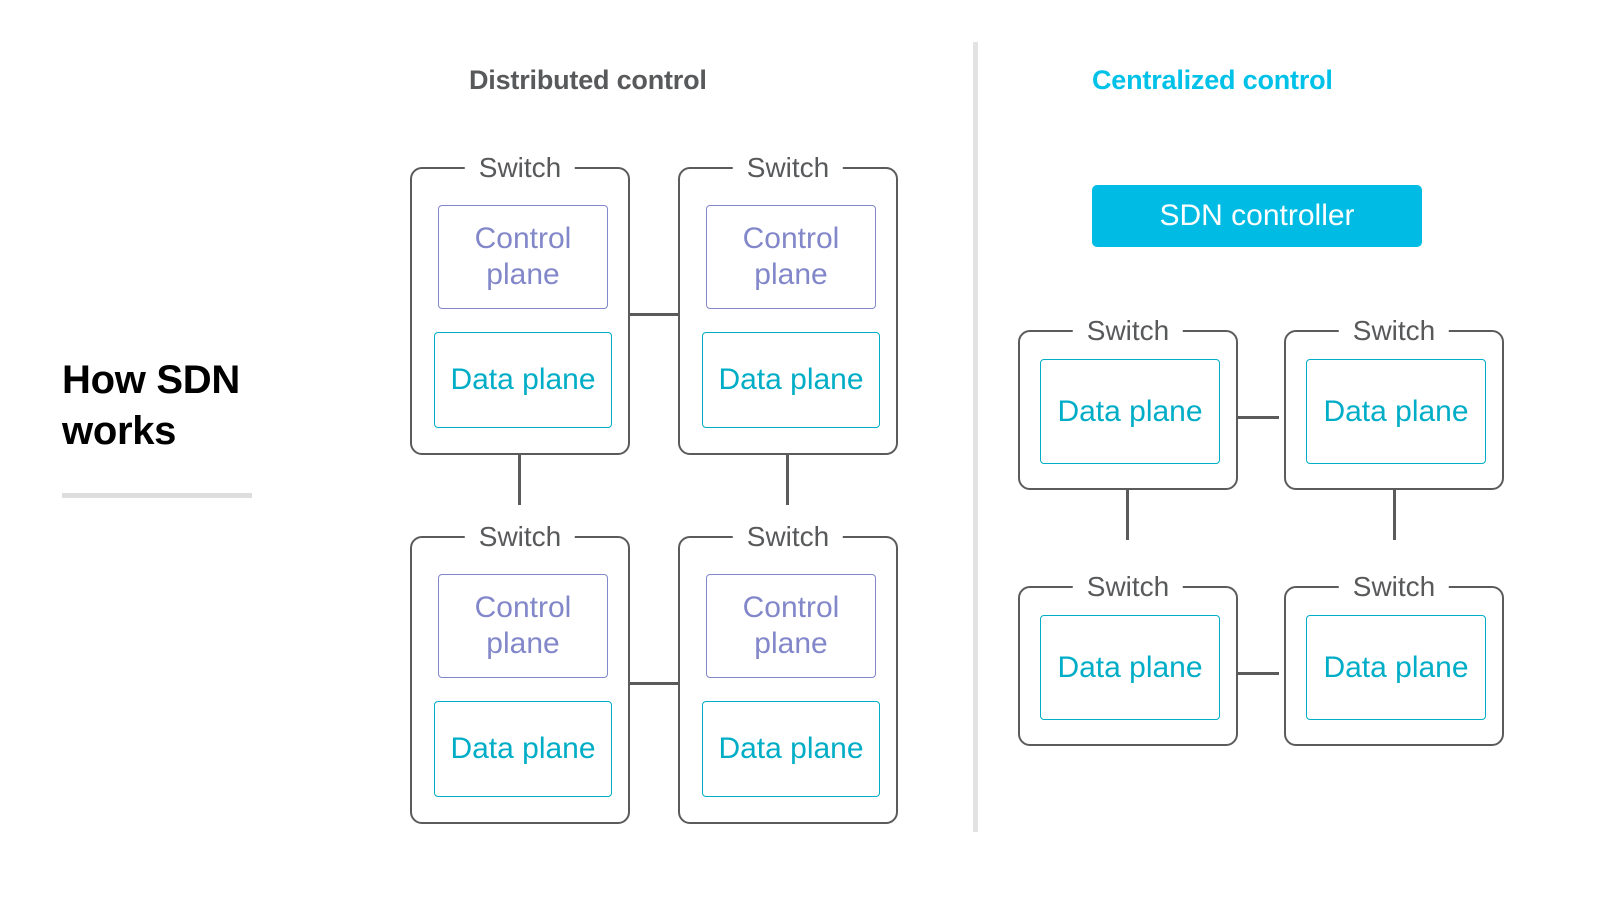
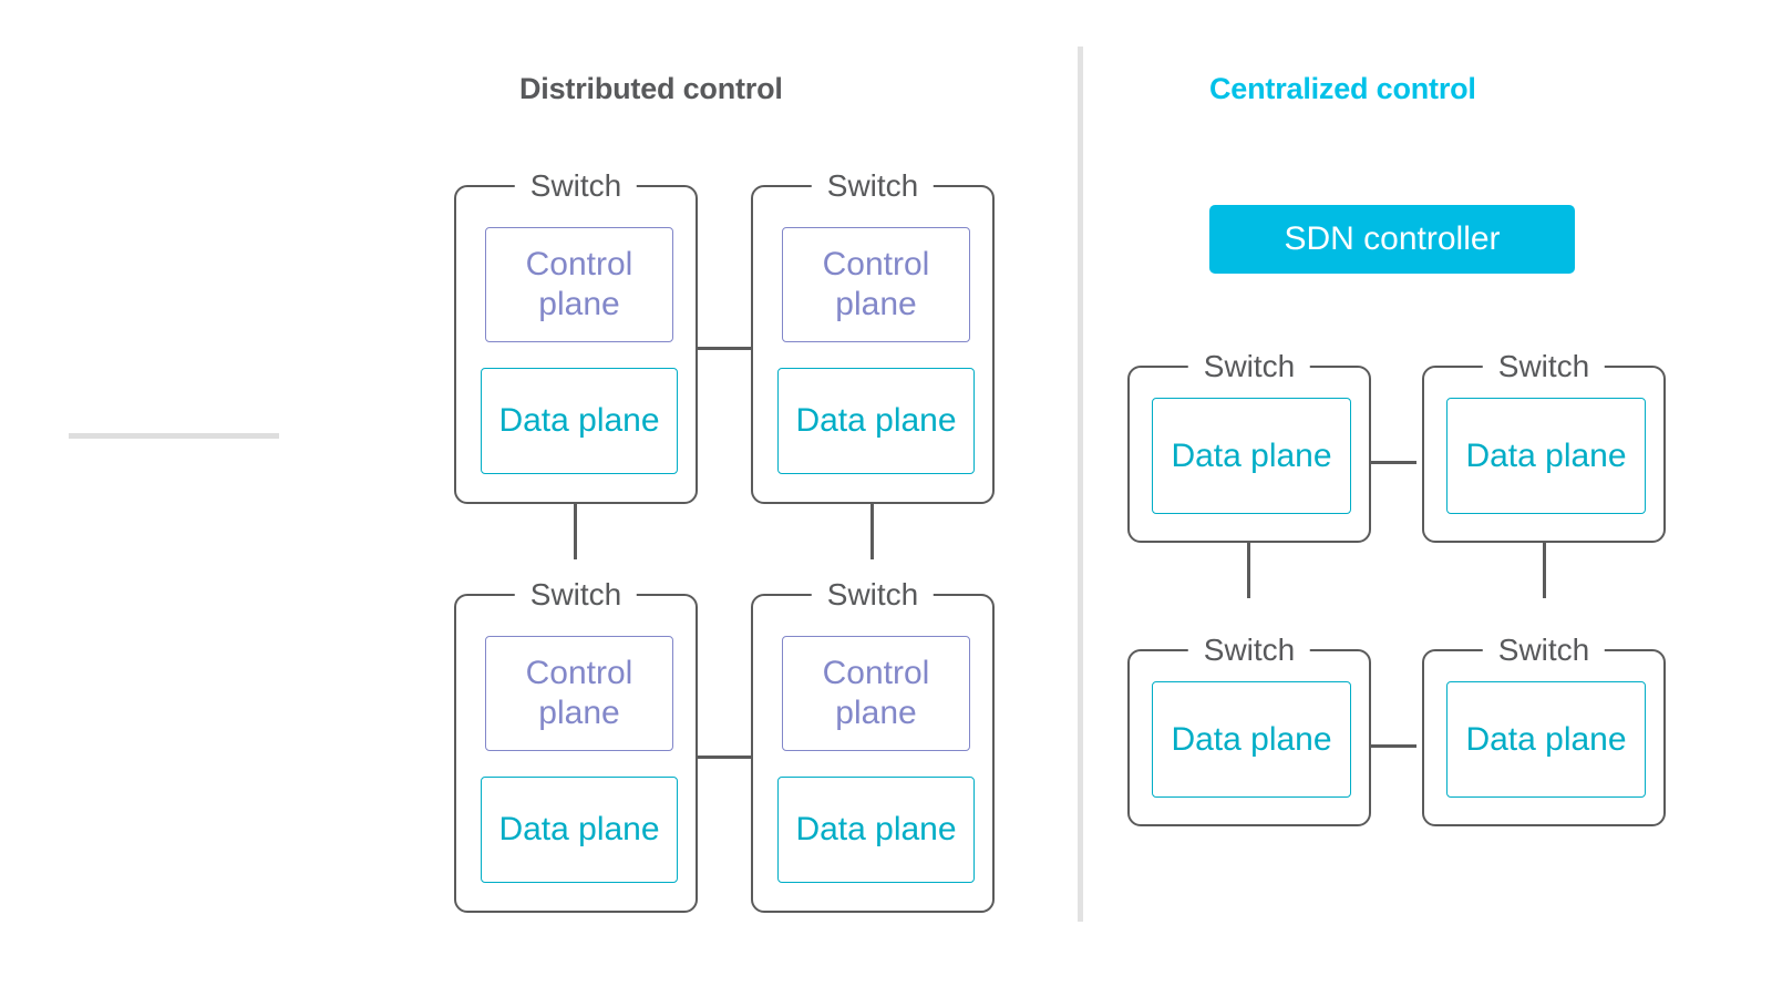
- How SDN works
  Distributed control
  Centralized control
  Switch
  Control plane
  Data plane
  Switch
  Control plane
  Data plane
  Switch
  Control plane
  Data plane
  Switch
  Control plane
  Data plane
  SDN controller
  Switch
  Data plane
  Switch
  Data plane
  Switch
  Data plane
  Switch
  Data plane
